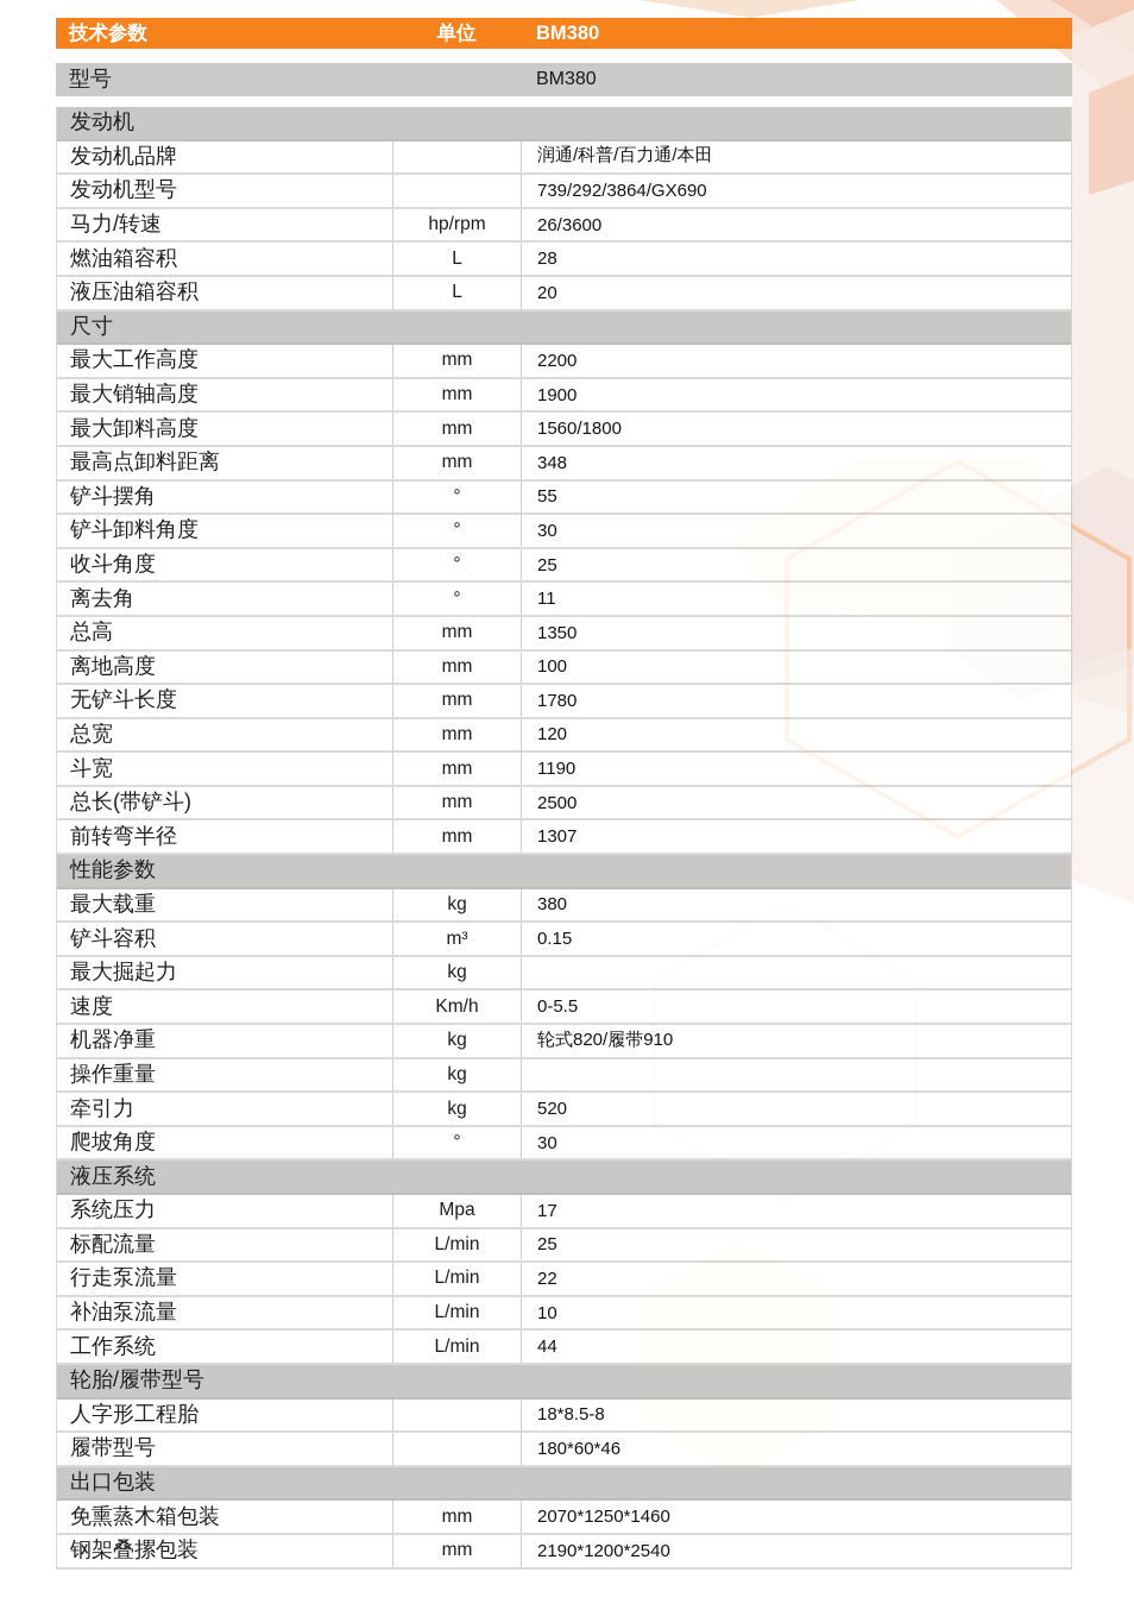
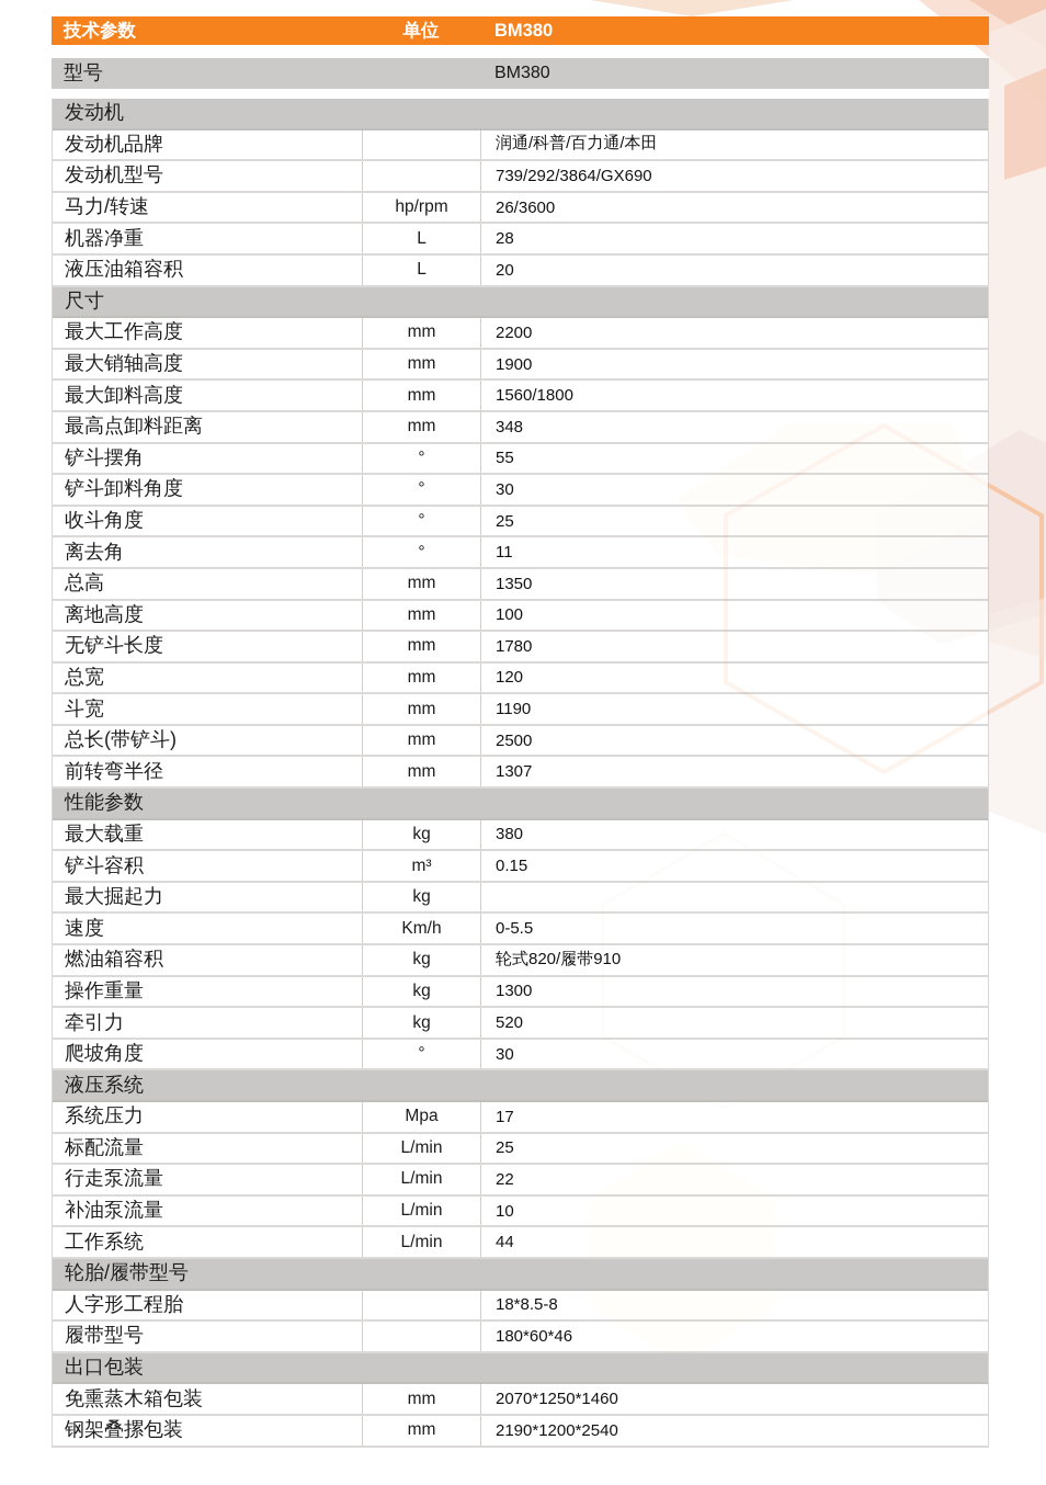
  技术参数
  单位
  BM380
  型号
  BM380
  发动机
  发动机品牌
  润通/科普/百力通/本田
  发动机型号
  739/292/3864/GX690
  马力/转速
  hp/rpm
  26/3600
- 燃油箱容积
+ 机器净重
  L
  28
  液压油箱容积
  L
  20
  尺寸
  最大工作高度
  mm
  2200
  最大销轴高度
  mm
  1900
  最大卸料高度
  mm
  1560/1800
  最高点卸料距离
  mm
  348
  铲斗摆角
  °
  55
  铲斗卸料角度
  °
  30
  收斗角度
  °
  25
  离去角
  °
  11
  总高
  mm
  1350
  离地高度
  mm
  100
  无铲斗长度
  mm
  1780
  总宽
  mm
  120
  斗宽
  mm
  1190
  总长(带铲斗)
  mm
  2500
  前转弯半径
  mm
  1307
  性能参数
  最大载重
  kg
  380
  铲斗容积
  m³
  0.15
  最大掘起力
  kg
  速度
  Km/h
  0-5.5
- 机器净重
+ 燃油箱容积
  kg
  轮式820/履带910
  操作重量
  kg
+ 1300
  牵引力
  kg
  520
  爬坡角度
  °
  30
  液压系统
  系统压力
  Mpa
  17
  标配流量
  L/min
  25
  行走泵流量
  L/min
  22
  补油泵流量
  L/min
  10
  工作系统
  L/min
  44
  轮胎/履带型号
  人字形工程胎
  18*8.5-8
  履带型号
  180*60*46
  出口包装
  免熏蒸木箱包装
  mm
  2070*1250*1460
  钢架叠摞包装
  mm
  2190*1200*2540
